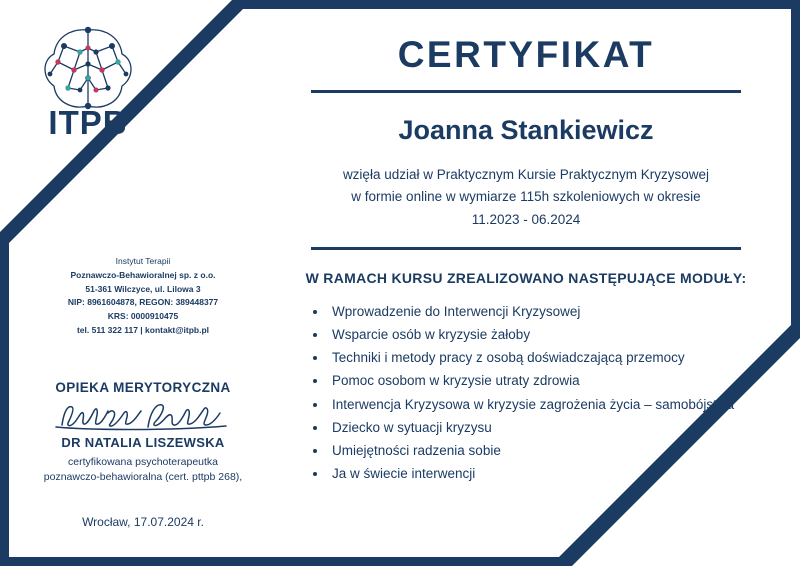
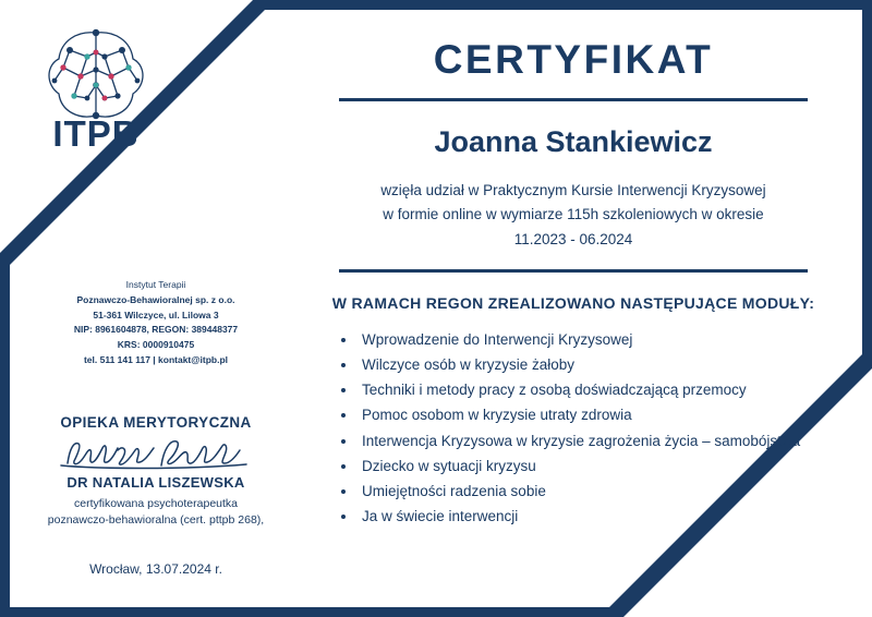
  ITPB
  Instytut Terapii
  Poznawczo-Behawioralnej sp. z o.o.
  51-361 Wilczyce, ul. Lilowa 3
  NIP: 8961604878, REGON: 389448377
  KRS: 0000910475
- tel. 511 322 117 | kontakt@itpb.pl
+ tel. 511 141 117 | kontakt@itpb.pl
  OPIEKA MERYTORYCZNA
  DR NATALIA LISZEWSKA
  certyfikowana psychoterapeutka
  poznawczo-behawioralna (cert. pttpb 268),
- Wrocław, 17.07.2024 r.
+ Wrocław, 13.07.2024 r.
  CERTYFIKAT
  Joanna Stankiewicz
- wzięła udział w Praktycznym Kursie Praktycznym Kryzysowej
+ wzięła udział w Praktycznym Kursie Interwencji Kryzysowej
  w formie online w wymiarze 115h szkoleniowych w okresie
  11.2023 - 06.2024
- W RAMACH KURSU ZREALIZOWANO NASTĘPUJĄCE MODUŁY:
+ W RAMACH REGON ZREALIZOWANO NASTĘPUJĄCE MODUŁY:
  Wprowadzenie do Interwencji Kryzysowej
- Wsparcie osób w kryzysie żałoby
+ Wilczyce osób w kryzysie żałoby
  Techniki i metody pracy z osobą doświadczającą przemocy
  Pomoc osobom w kryzysie utraty zdrowia
  Interwencja Kryzysowa w kryzysie zagrożenia życia – samobójstwa
  Dziecko w sytuacji kryzysu
  Umiejętności radzenia sobie
  Ja w świecie interwencji
